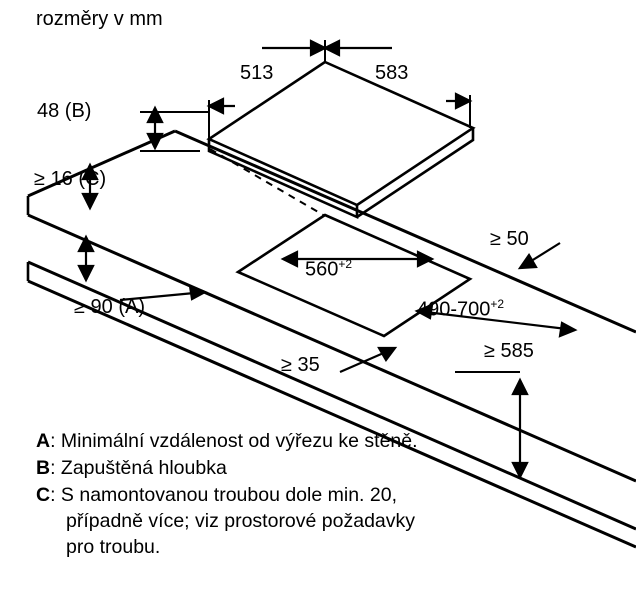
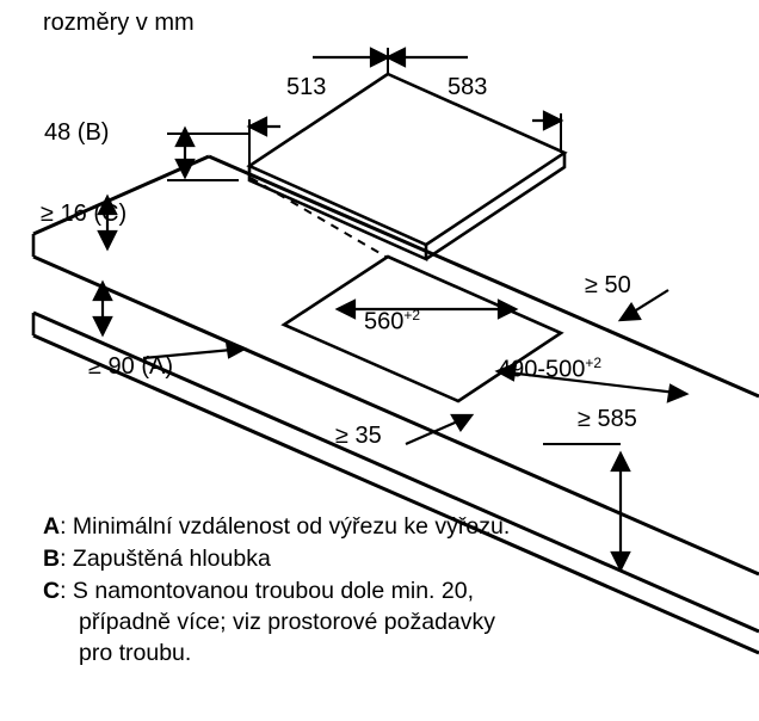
  rozměry v mm
  513
  583
  48 (B)
  ≥ 16 (C)
  560+2
- 490-700+2
+ 490-500+2
  ≥ 90 (A)
  ≥ 35
  ≥ 50
  ≥ 585
- A: Minimální vzdálenost od výřezu ke stěně.
+ A: Minimální vzdálenost od výřezu ke výřezu.
  B: Zapuštěná hloubka
  C: S namontovanou troubou dole min. 20,
  případně více; viz prostorové požadavky
  pro troubu.
